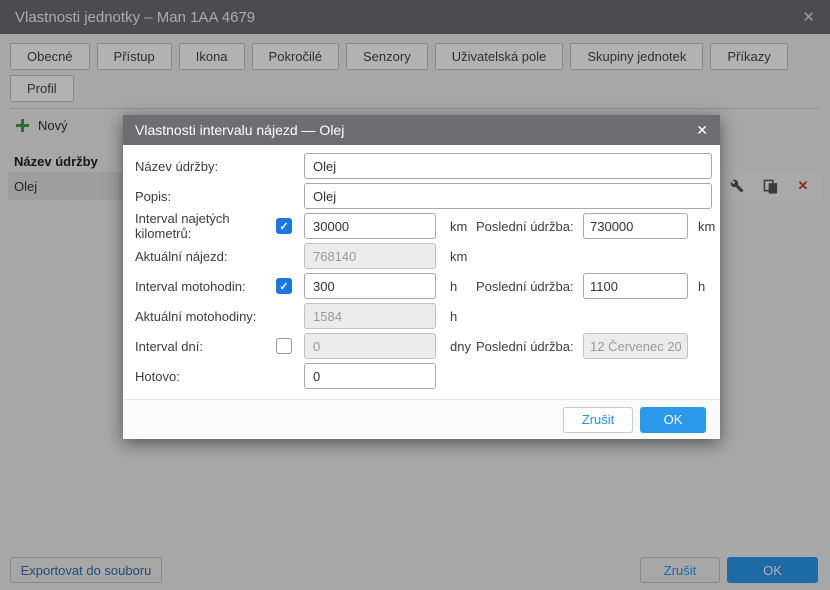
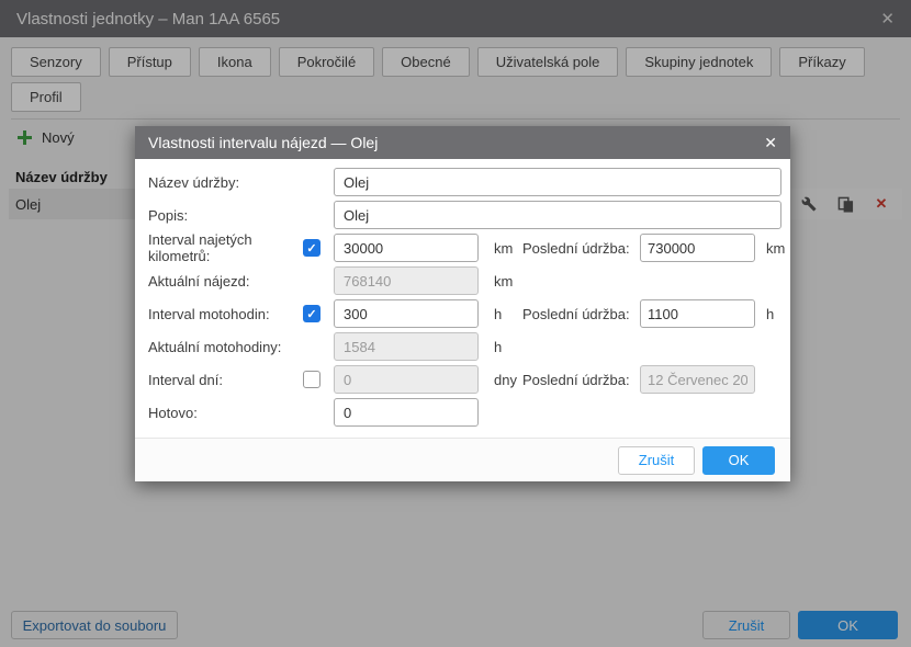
- Vlastnosti jednotky – Man 1AA 4679
+ Vlastnosti jednotky – Man 1AA 6565
  ✕
- Obecné
+ Senzory
  Přístup
  Ikona
  Pokročilé
- Senzory
+ Obecné
  Uživatelská pole
  Skupiny jednotek
  Příkazy
  Profil
  Nový
  Název údržby
  Olej
  ✕
  Exportovat do souboru
  Zrušit
  OK
  Vlastnosti intervalu nájezd — Olej
  ✕
  Název údržby:
  Olej
  Popis:
  Olej
  Interval najetých kilometrů:
  ✓
  30000
  km
  Poslední údržba:
  730000
  km
  Aktuální nájezd:
  768140
  km
  Interval motohodin:
  ✓
  300
  h
  Poslední údržba:
  1100
  h
  Aktuální motohodiny:
  1584
  h
  Interval dní:
  0
  dny
  Poslední údržba:
  12 Červenec 20
  Hotovo:
  0
  Zrušit
  OK
